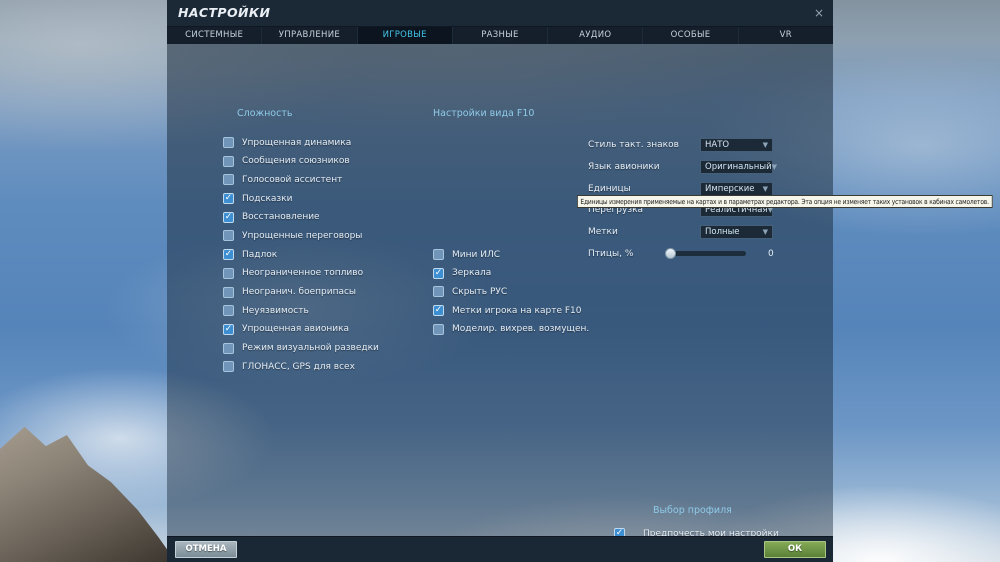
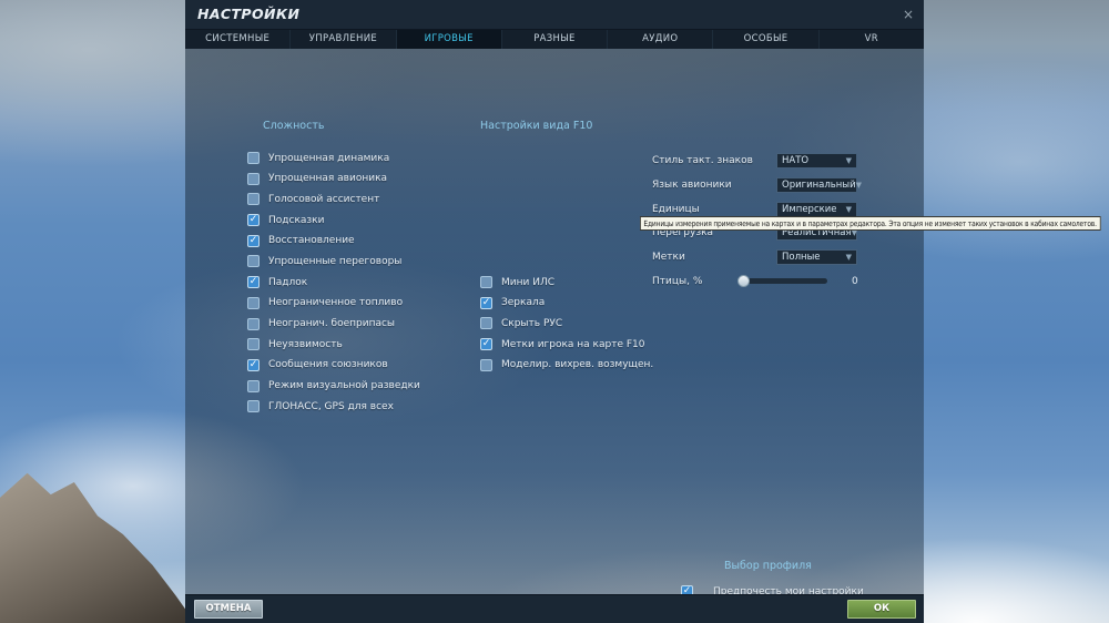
  НАСТРОЙКИ
  ×
  СИСТЕМНЫЕ
  УПРАВЛЕНИЕ
  ИГРОВЫЕ
  РАЗНЫЕ
  АУДИО
  ОСОБЫЕ
  VR
  Сложность
  Упрощенная динамика
- Сообщения союзников
+ Упрощенная авионика
  Голосовой ассистент
  Подсказки
  Восстановление
  Упрощенные переговоры
  Падлок
  Неограниченное топливо
  Неогранич. боеприпасы
  Неуязвимость
- Упрощенная авионика
+ Сообщения союзников
  Режим визуальной разведки
  ГЛОНАСС, GPS для всех
  Настройки вида F10
  Мини ИЛС
  Зеркала
  Скрыть РУС
  Метки игрока на карте F10
  Моделир. вихрев. возмущен.
  Стиль такт. знаков
  НАТО
  ▼
  Язык авионики
  Оригинальный
  ▼
  Единицы
  Имперские
  ▼
  Перегрузка
  Реалистичная
  ▼
  Метки
  Полные
  ▼
  Единицы измерения применяемые на картах и в параметрах редактора. Эта опция не изменяет таких установок в кабинах самолетов.
  Птицы, %
  0
  Выбор профиля
  Предпочесть мои настройки
  ОТМЕНА
  ОК
